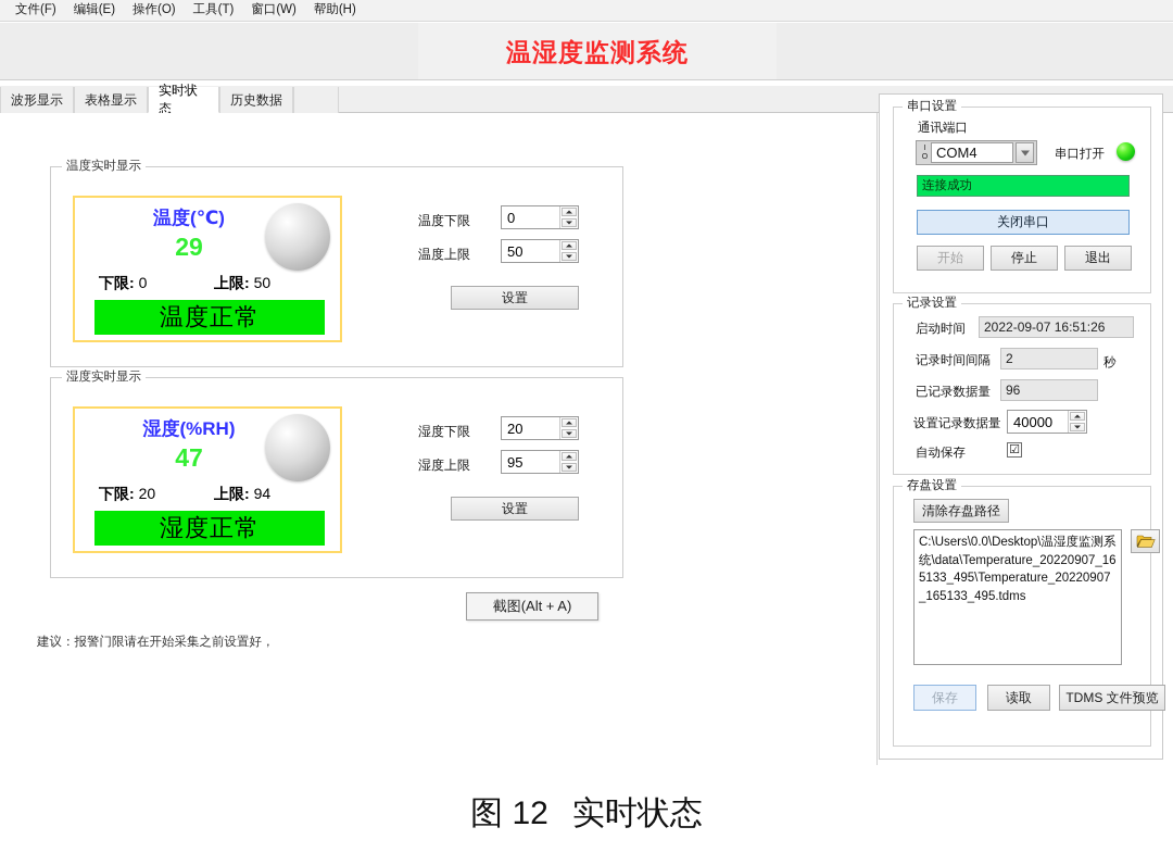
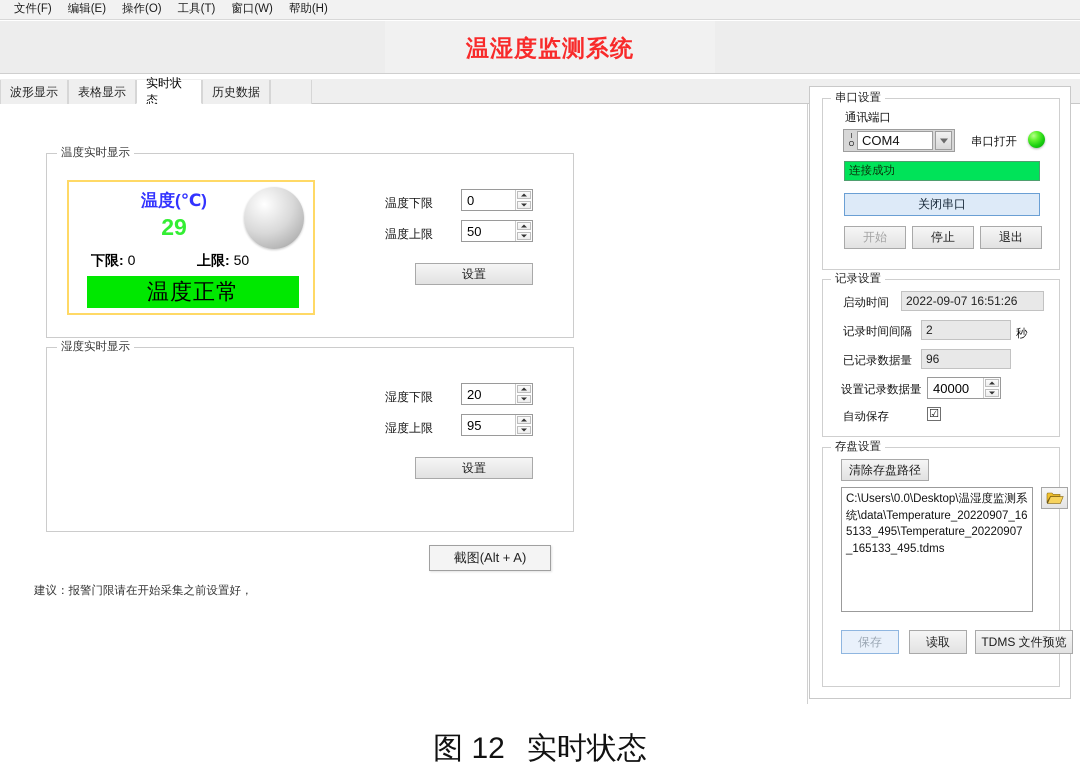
  文件(F)
  编辑(E)
  操作(O)
  工具(T)
  窗口(W)
  帮助(H)
  温湿度监测系统
  波形显示
  表格显示
  实时状态
  历史数据
  温度实时显示
  温度(℃)
  29
  下限: 0
  上限: 50
  温度正常
  温度下限
  0
  温度上限
  50
  设置
  湿度实时显示
- 湿度(%RH)
- 47
- 下限: 20
- 上限: 94
- 湿度正常
  湿度下限
  20
  湿度上限
  95
  设置
  截图(Alt + A)
  建议：报警门限请在开始采集之前设置好，
  串口设置
  通讯端口
  COM4
  串口打开
  连接成功
  关闭串口
  开始
  停止
  退出
  记录设置
  启动时间
  2022-09-07 16:51:26
  记录时间间隔
  2
  秒
  已记录数据量
  96
  设置记录数据量
  40000
  自动保存
  ☑
  存盘设置
  清除存盘路径
  C:\Users\0.0\Desktop\温湿度监测系统\data\Temperature_20220907_165133_495\Temperature_20220907_165133_495.tdms
  保存
  读取
  TDMS 文件预览
  图 12 实时状态
